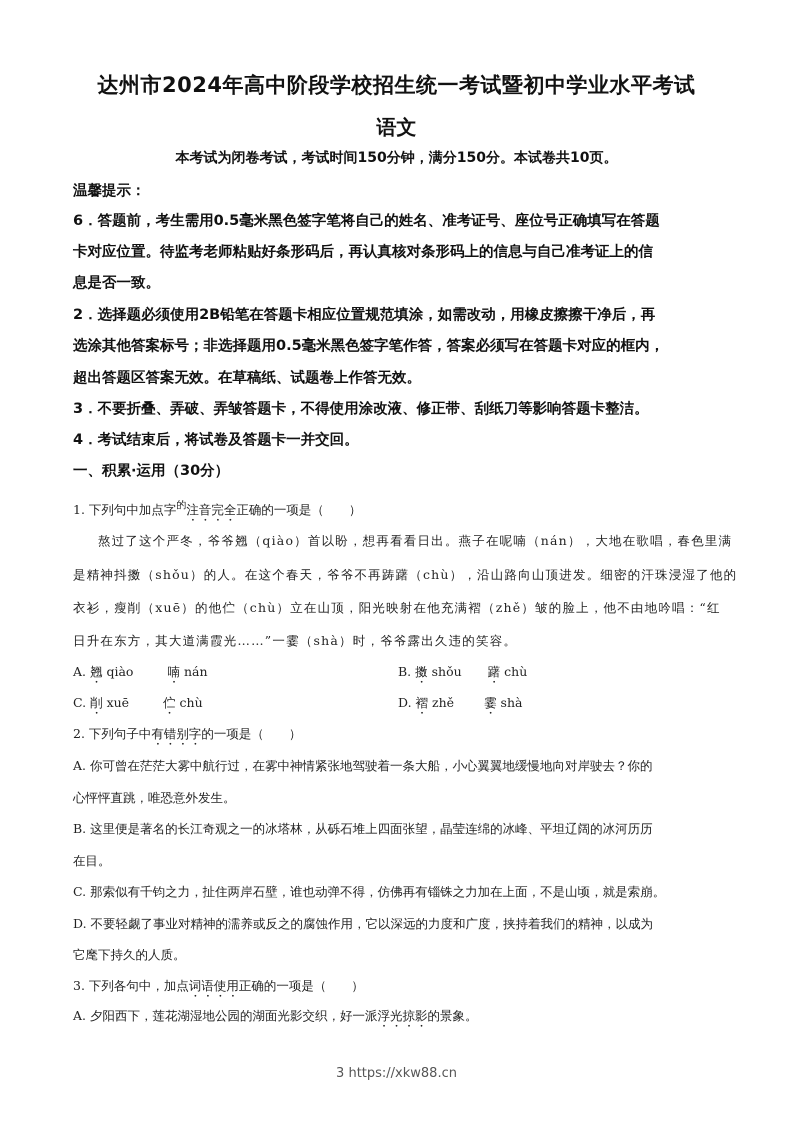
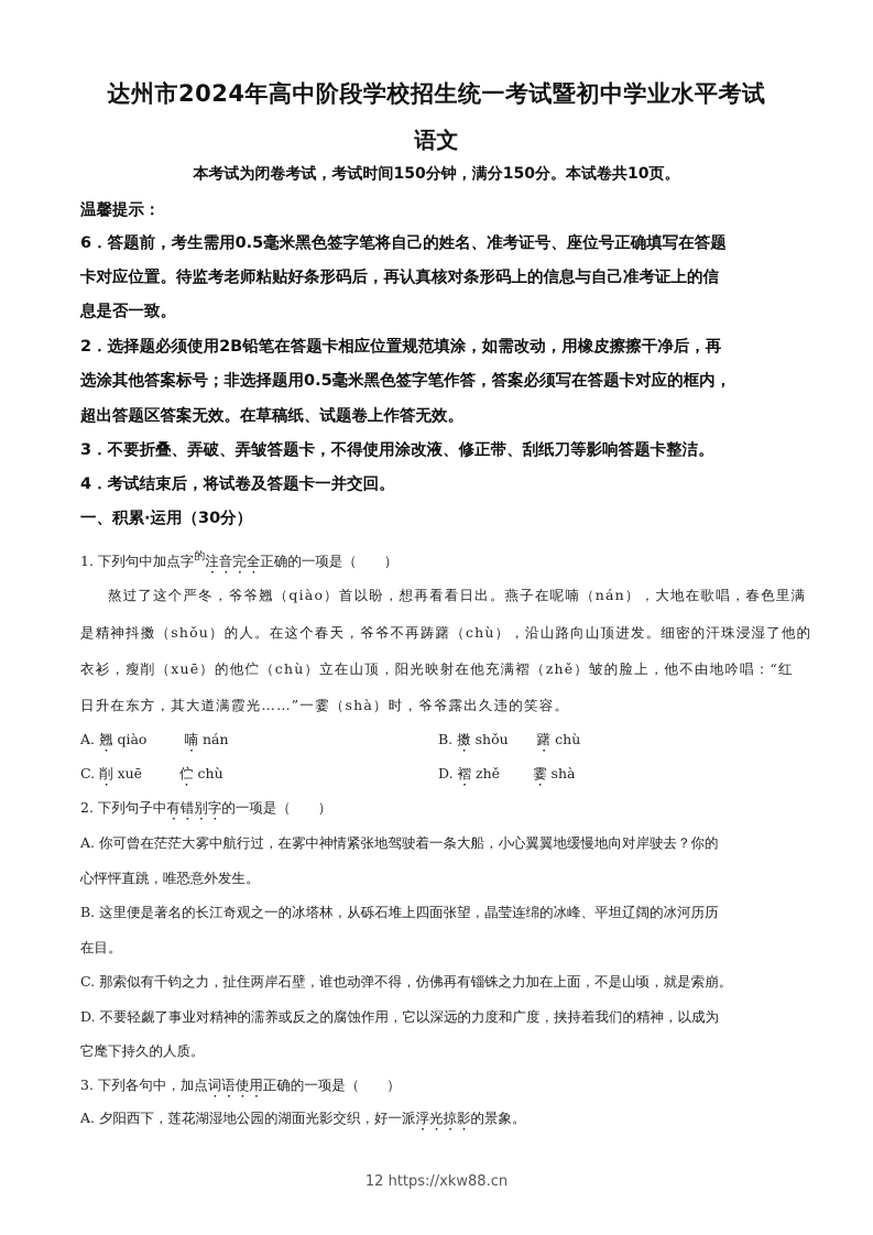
  达州市2024年高中阶段学校招生统一考试暨初中学业水平考试
  语文
  本考试为闭卷考试，考试时间150分钟，满分150分。本试卷共10页。
  温馨提示：
  6．答题前，考生需用0.5毫米黑色签字笔将自己的姓名、准考证号、座位号正确填写在答题
  卡对应位置。待监考老师粘贴好条形码后，再认真核对条形码上的信息与自己准考证上的信
  息是否一致。
  2．选择题必须使用2B铅笔在答题卡相应位置规范填涂，如需改动，用橡皮擦擦干净后，再
  选涂其他答案标号；非选择题用0.5毫米黑色签字笔作答，答案必须写在答题卡对应的框内，
  超出答题区答案无效。在草稿纸、试题卷上作答无效。
  3．不要折叠、弄破、弄皱答题卡，不得使用涂改液、修正带、刮纸刀等影响答题卡整洁。
  4．考试结束后，将试卷及答题卡一并交回。
  一、积累·运用（30分）
  1. 下列句中加点字的注音完全正确的一项是（ ）
  熬过了这个严冬，爷爷翘（qiào）首以盼，想再看看日出。燕子在呢喃（nán），大地在歌唱，春色里满
  是精神抖擞（shǒu）的人。在这个春天，爷爷不再踌躇（chù），沿山路向山顶进发。细密的汗珠浸湿了他的
  衣衫，瘦削（xuē）的他伫（chù）立在山顶，阳光映射在他充满褶（zhě）皱的脸上，他不由地吟唱：“红
  日升在东方，其大道满霞光……”一霎（shà）时，爷爷露出久违的笑容。
  A. 翘 qiào 喃 nán
  B. 擞 shǒu 躇 chù
  C. 削 xuē 伫 chù
  D. 褶 zhě 霎 shà
  2. 下列句子中有错别字的一项是（ ）
  A. 你可曾在茫茫大雾中航行过，在雾中神情紧张地驾驶着一条大船，小心翼翼地缓慢地向对岸驶去？你的
  心怦怦直跳，唯恐意外发生。
  B. 这里便是著名的长江奇观之一的冰塔林，从砾石堆上四面张望，晶莹连绵的冰峰、平坦辽阔的冰河历历
  在目。
  C. 那索似有千钧之力，扯住两岸石壁，谁也动弹不得，仿佛再有锱铢之力加在上面，不是山顷，就是索崩。
  D. 不要轻觑了事业对精神的濡养或反之的腐蚀作用，它以深远的力度和广度，挟持着我们的精神，以成为
  它麾下持久的人质。
  3. 下列各句中，加点词语使用正确的一项是（ ）
  A. 夕阳西下，莲花湖湿地公园的湖面光影交织，好一派浮光掠影的景象。
- 3 https://xkw88.cn
+ 12 https://xkw88.cn
